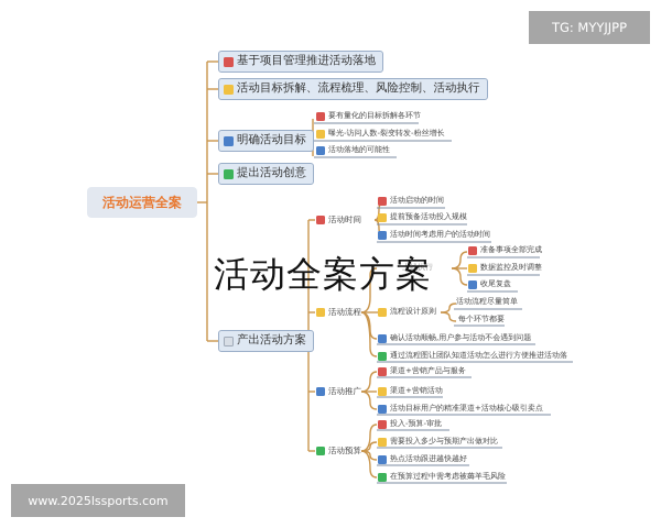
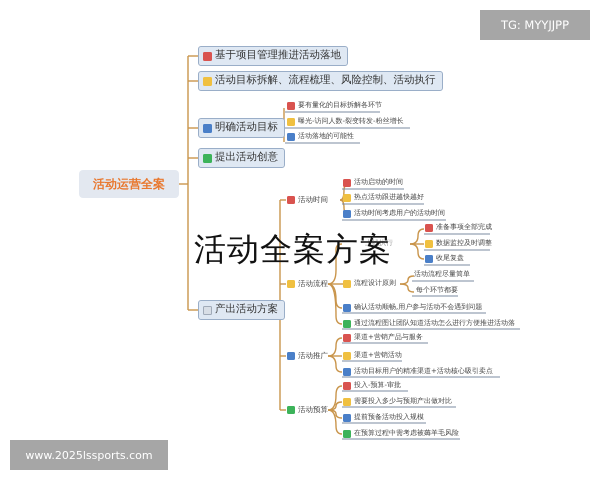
  活动运营全案
  基于项目管理推进活动落地
  活动目标拆解、流程梳理、风险控制、活动执行
  明确活动目标
  提出活动创意
  产出活动方案
  要有量化的目标拆解各环节
  曝光-访问人数-裂变转发-粉丝增长
  活动落地的可能性
  活动时间
  活动流程
  活动推广
  活动预算
  活动启动的时间
- 提前预备活动投入规模
+ 热点活动跟进越快越好
  活动时间考虑用户的活动时间
  上线执行
  准备事项全部完成
  数据监控及时调整
  收尾复盘
  流程设计原则
  活动流程尽量简单
  每个环节都要
  确认活动顺畅,用户参与活动不会遇到问题
  通过流程图让团队知道活动怎么进行方便推进活动落
  渠道+营销产品与服务
  渠道+营销活动
  活动目标用户的精准渠道+活动核心吸引卖点
  投入-预算-审批
  需要投入多少与预期产出做对比
- 热点活动跟进越快越好
+ 提前预备活动投入规模
  在预算过程中需考虑被薅羊毛风险
  活动全案方案
  TG: MYYJJPP
  www.2025lssports.com
